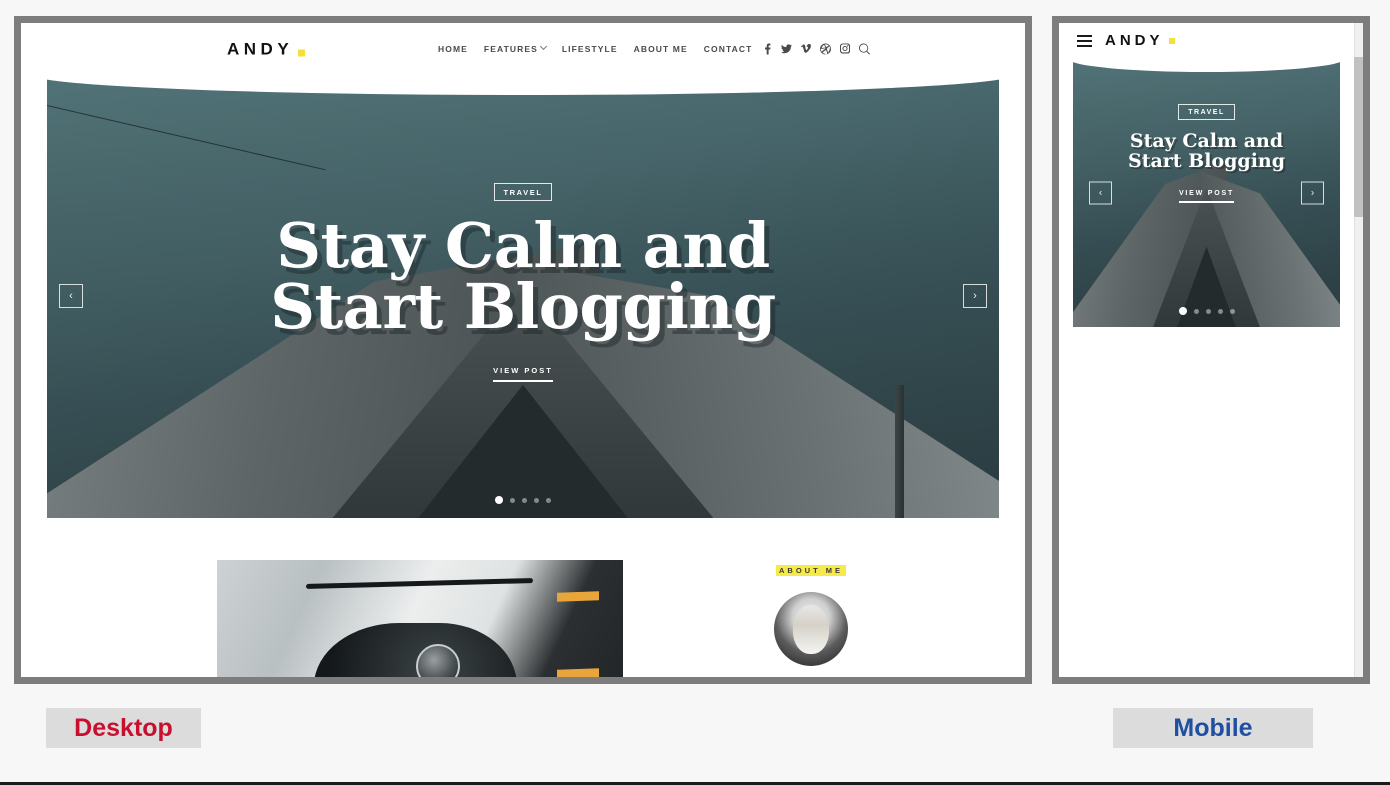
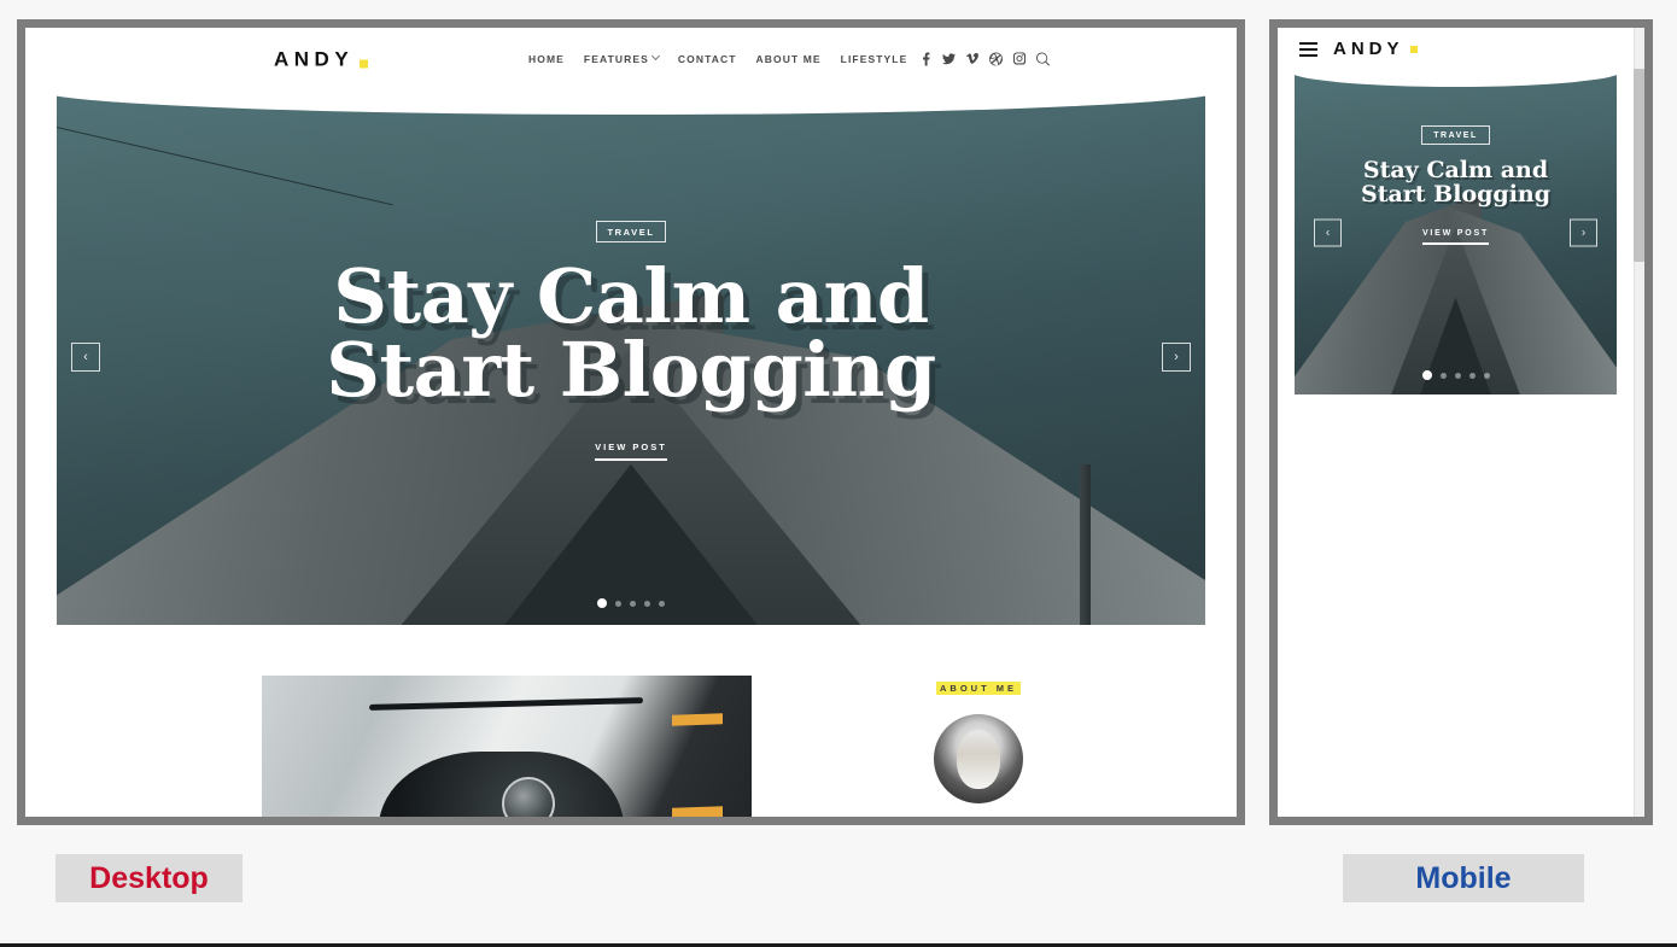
  ANDY
  HOME
  FEATURES
- LIFESTYLE
+ CONTACT
  ABOUT ME
- CONTACT
+ LIFESTYLE
  TRAVEL
  Stay Calm and
  Start Blogging
  VIEW POST
  ‹
  ›
  ABOUT ME
  ANDY
  Stay Calm and
  Start Blogging
  ‹
  ›
  Desktop
  Mobile
